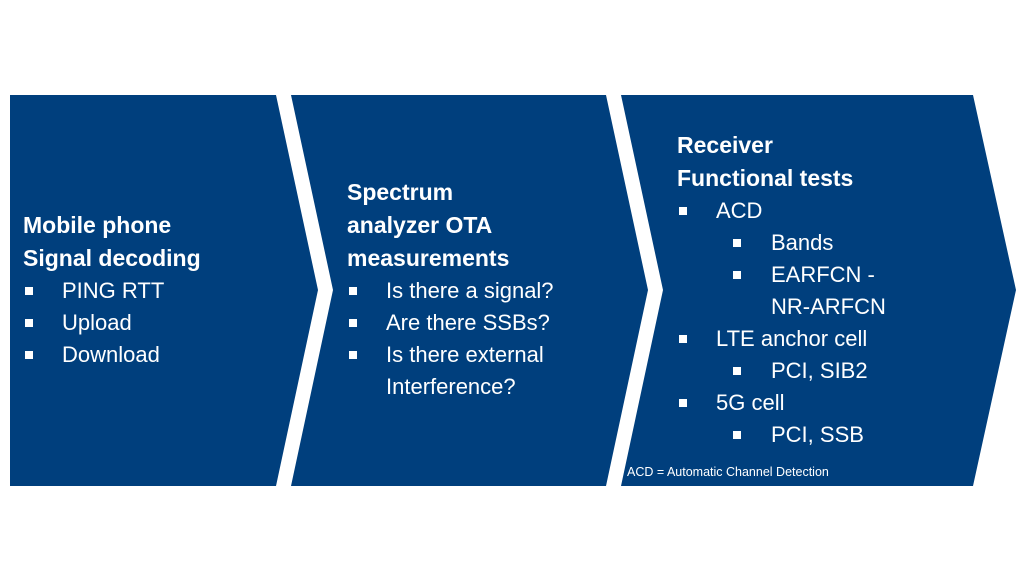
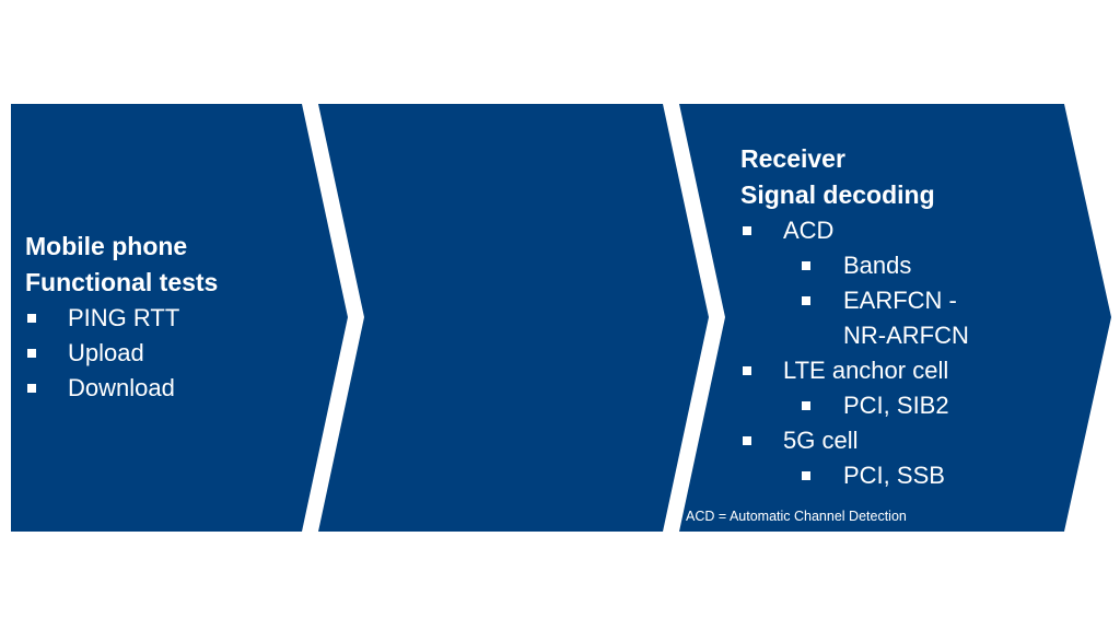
  Mobile phone
- Signal decoding
+ Functional tests
  PING RTT
  Upload
  Download
- Spectrum
- analyzer OTA
- measurements
- Is there a signal?
- Are there SSBs?
- Is there external
- Interference?
  Receiver
- Functional tests
+ Signal decoding
  ACD
  Bands
  EARFCN -
  NR-ARFCN
  LTE anchor cell
  PCI, SIB2
  5G cell
  PCI, SSB
  ACD = Automatic Channel Detection
